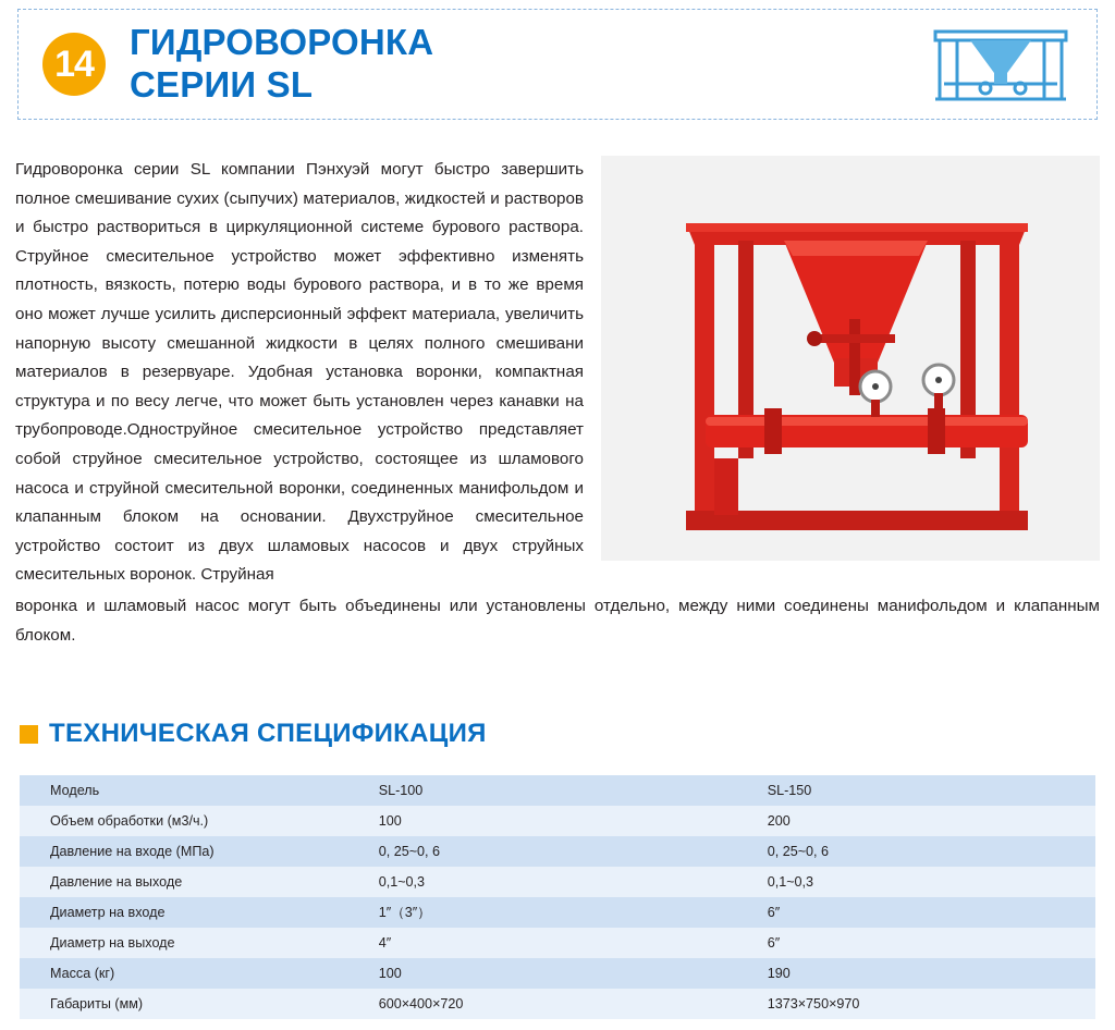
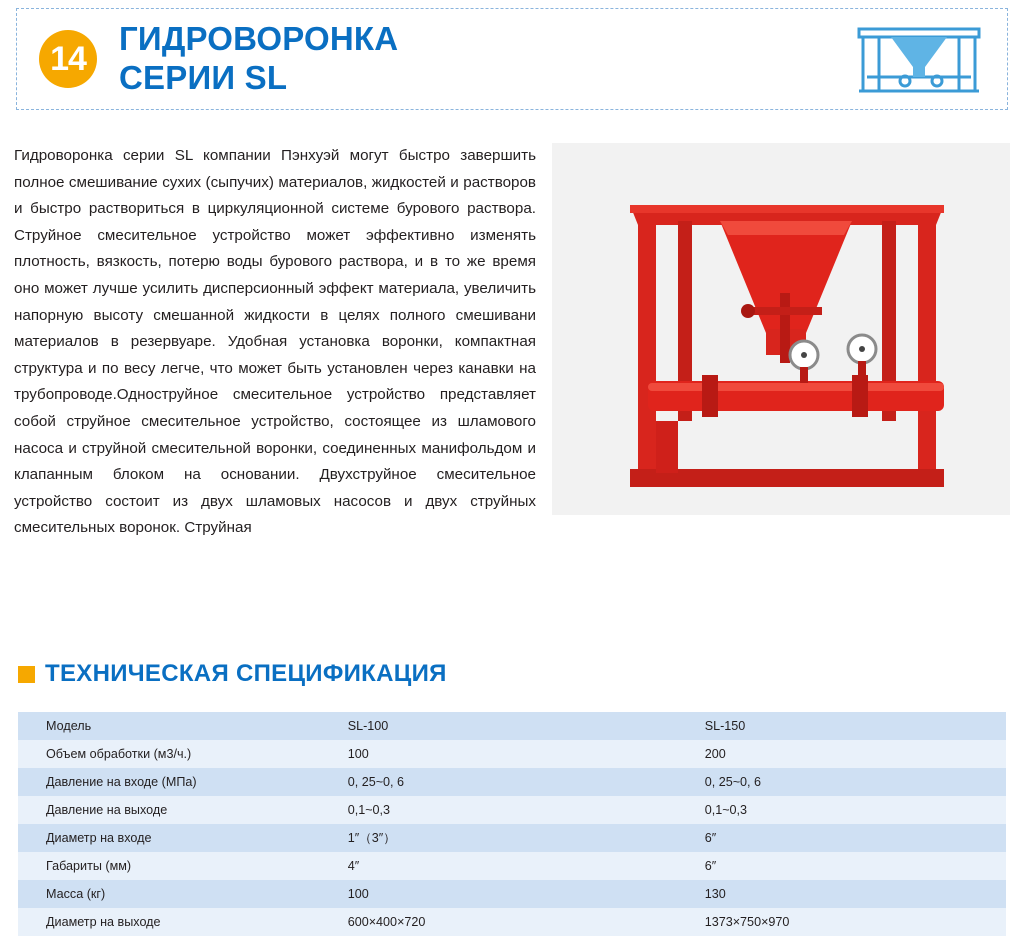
  14
  ГИДРОВОРОНКА
  СЕРИИ SL
  Гидроворонка серии SL компании Пэнхуэй могут быстро завершить полное смешивание сухих (сыпучих) материалов, жидкостей и растворов и быстро раствориться в циркуляционной системе бурового раствора. Струйное смесительное устройство может эффективно изменять плотность, вязкость, потерю воды бурового раствора, и в то же время оно может лучше усилить дисперсионный эффект материала, увеличить напорную высоту смешанной жидкости в целях полного смешивани материалов в резервуаре. Удобная установка воронки, компактная структура и по весу легче, что может быть установлен через канавки на трубопроводе.Одноструйное смесительное устройство представляет собой струйное смесительное устройство, состоящее из шламового насоса и струйной смесительной воронки, соединенных манифольдом и клапанным блоком на основании. Двухструйное смесительное устройство состоит из двух шламовых насосов и двух струйных смесительных воронок. Струйная
- воронка и шламовый насос могут быть объединены или установлены отдельно, между ними соединены манифольдом и клапанным блоком.
  ТЕХНИЧЕСКАЯ СПЕЦИФИКАЦИЯ
  Модель	SL-100	SL-150
  Объем обработки (м3/ч.)	100	200
  Давление на входе (МПа)	0, 25~0, 6	0, 25~0, 6
  Давление на выходе	0,1~0,3	0,1~0,3
  Диаметр на входе	1″（3″）	6″
- Диаметр на выходе	4″	6″
+ Габариты (мм)	4″	6″
- Масса (кг)	100	190
+ Масса (кг)	100	130
- Габариты (мм)	600×400×720	1373×750×970
+ Диаметр на выходе	600×400×720	1373×750×970
